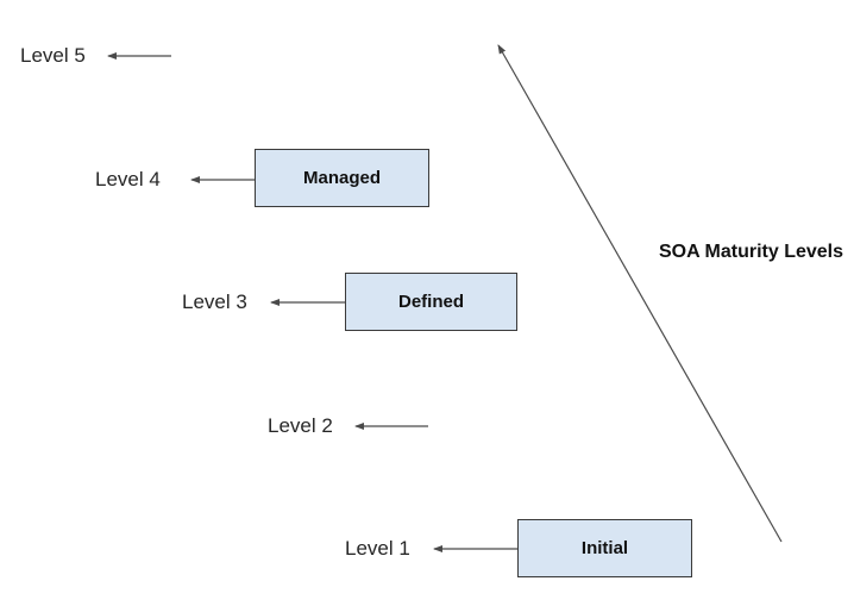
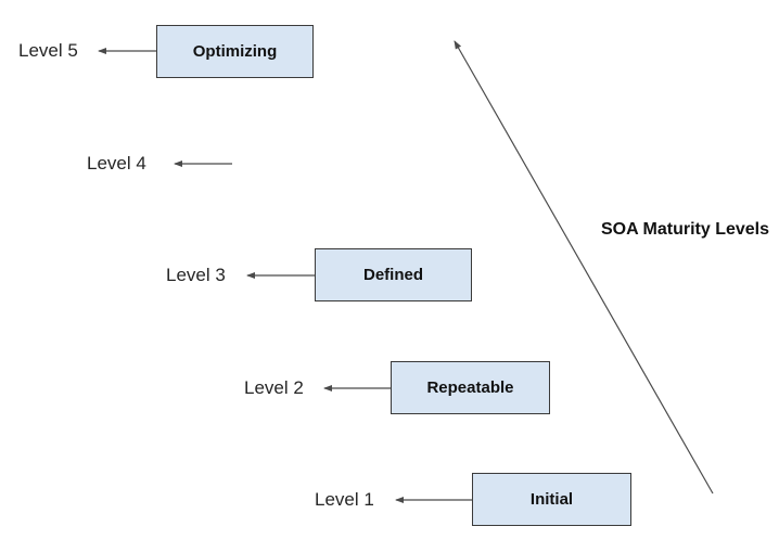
  Level 5
+ Optimizing
  Level 4
- Managed
  Level 3
  Defined
  Level 2
+ Repeatable
  Level 1
  Initial
  SOA Maturity Levels
